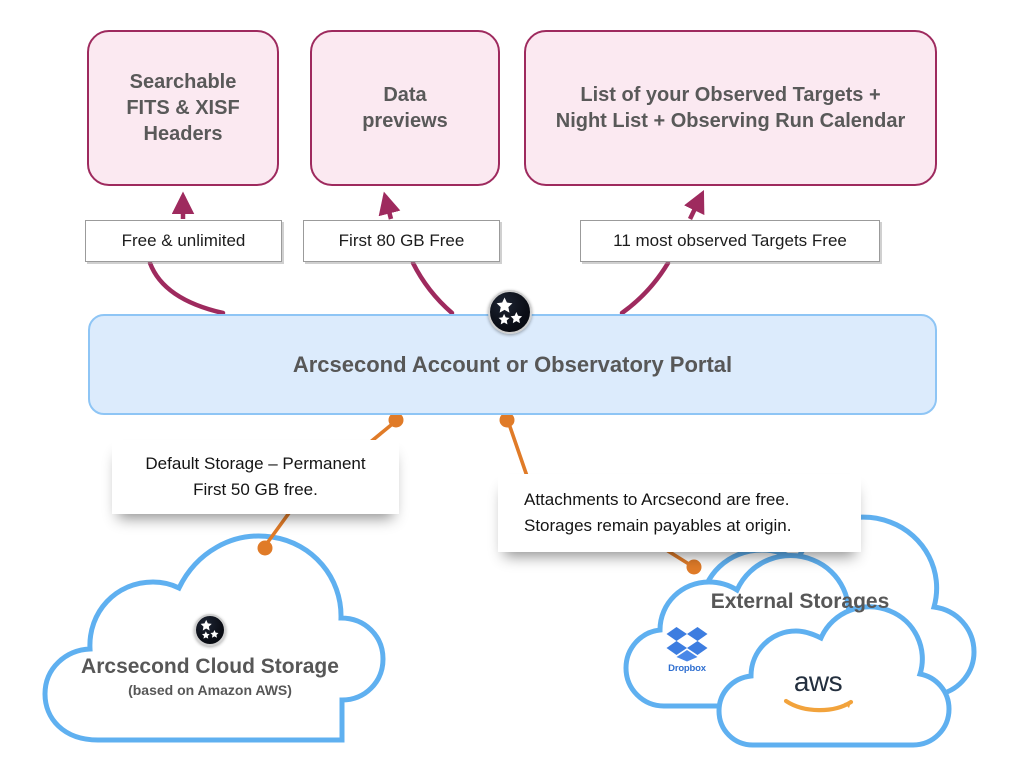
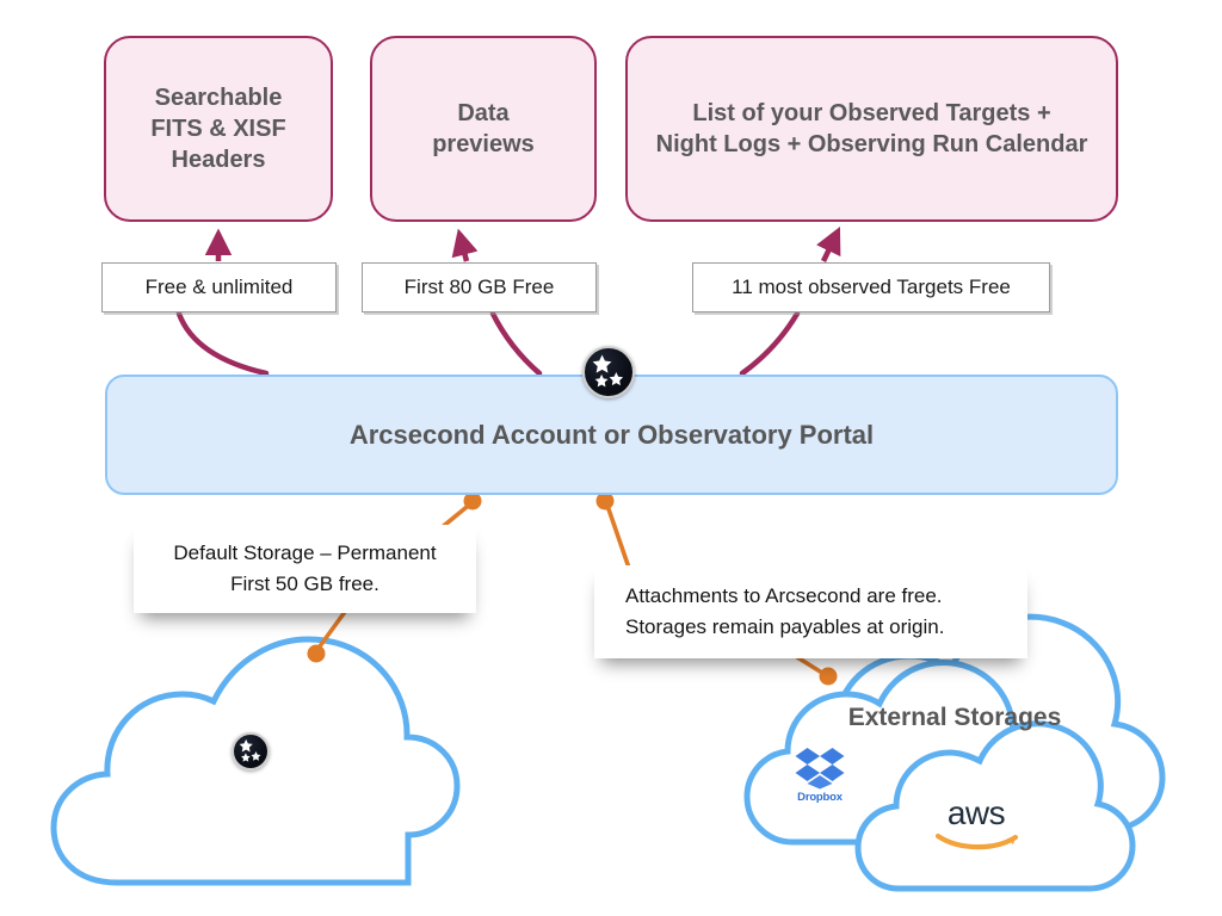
  Searchable
  FITS & XISF
  Headers
  Data
  previews
  List of your Observed Targets +
- Night List + Observing Run Calendar
+ Night Logs + Observing Run Calendar
  Free & unlimited
  First 80 GB Free
  11 most observed Targets Free
  Arcsecond Account or Observatory Portal
  Default Storage – Permanent
  First 50 GB free.
  Attachments to Arcsecond are free.
  Storages remain payables at origin.
- Arcsecond Cloud Storage
- (based on Amazon AWS)
  External Storages
  Dropbox
  aws
